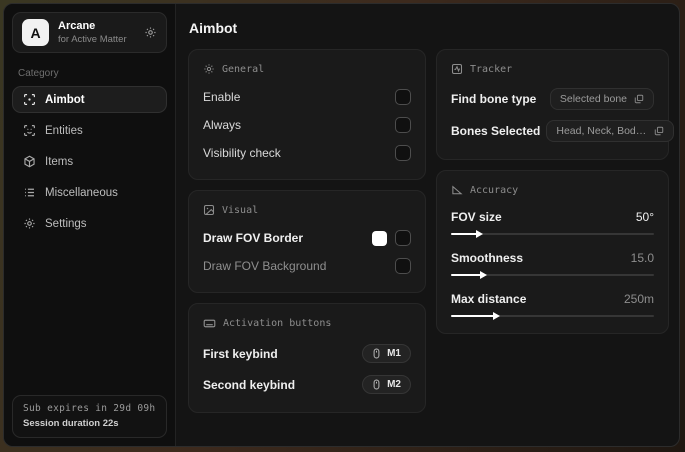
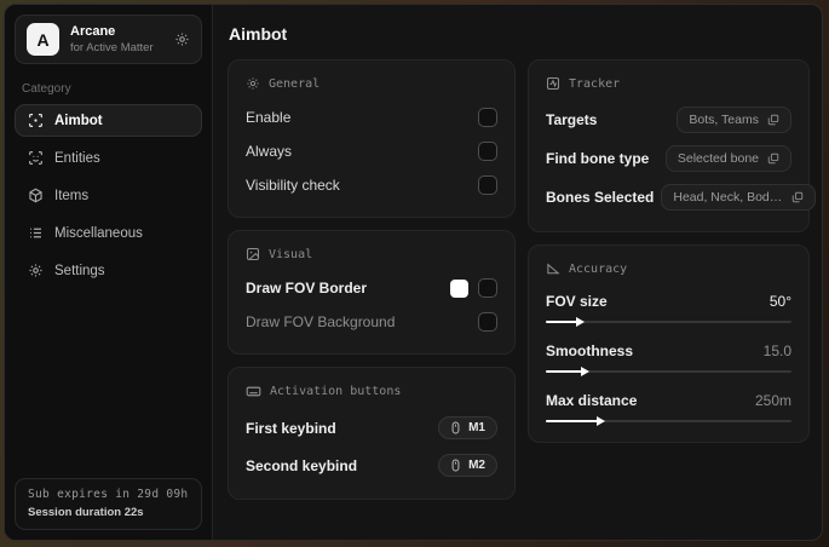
  A
  Arcane
  for Active Matter
  Category
  Aimbot
  Entities
  Items
  Miscellaneous
  Settings
  Sub expires in 29d 09h
  Session duration 22s
  Aimbot
  General
  Enable
  Always
  Visibility check
  Visual
  Draw FOV Border
  Draw FOV Background
  Activation buttons
  First keybind
  M1
  Second keybind
  M2
  Tracker
+ Targets
+ Bots, Teams
  Find bone type
  Selected bone
  Bones Selected
  Head, Neck, Body,
  Accuracy
  FOV size
  50°
  Smoothness
  15.0
  Max distance
  250m
